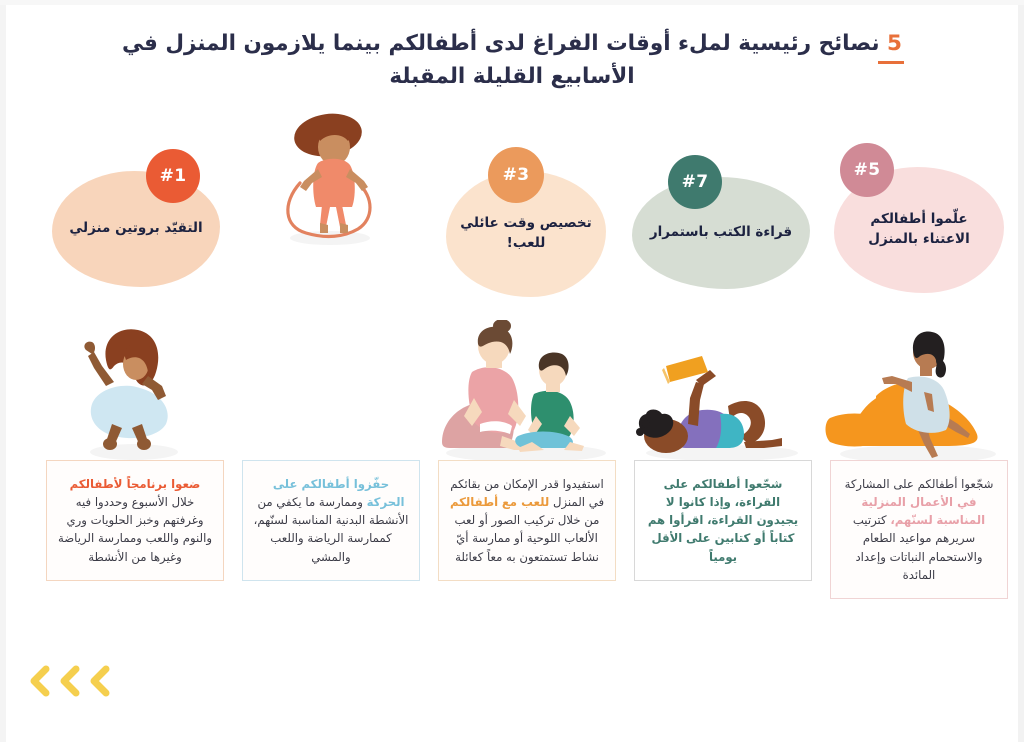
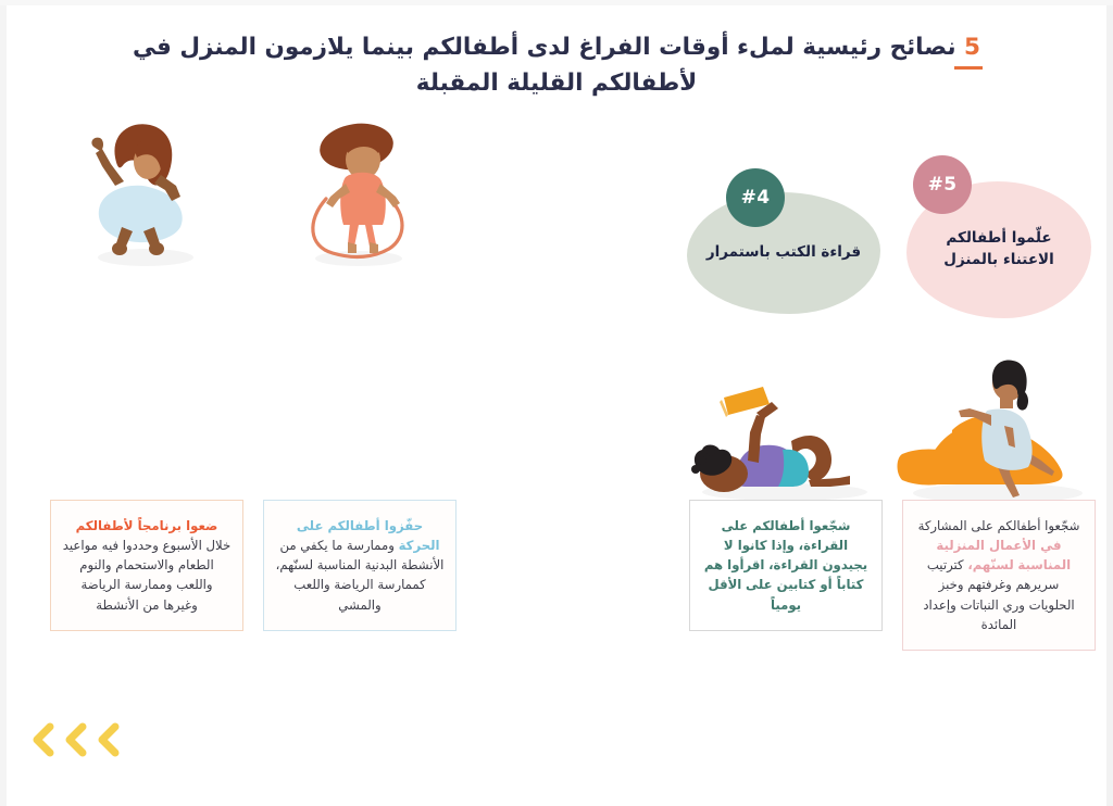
- 5 نصائح رئيسية لملء أوقات الفراغ لدى أطفالكم بينما يلازمون المنزل في الأسابيع القليلة المقبلة
+ 5 نصائح رئيسية لملء أوقات الفراغ لدى أطفالكم بينما يلازمون المنزل في لأطفالكم القليلة المقبلة
  علّموا أطفالكم الاعتناء بالمنزل
  #5
- شجّعوا أطفالكم على المشاركة في الأعمال المنزلية المناسبة لسنّهم، كترتيب سريرهم مواعيد الطعام والاستحمام النباتات وإعداد المائدة
+ شجّعوا أطفالكم على المشاركة في الأعمال المنزلية المناسبة لسنّهم، كترتيب سريرهم وغرفتهم وخبز الحلويات وري النباتات وإعداد المائدة
  قراءة الكتب باستمرار
- #7
+ #4
  شجّعوا أطفالكم على القراءة، وإذا كانوا لا يجيدون القراءة، اقرأوا هم كتاباً أو كتابين على الأقل يومياً
- تخصيص وقت عائلي للعب!
- #3
- استفيدوا قدر الإمكان من بقائكم في المنزل للعب مع أطفالكم من خلال تركيب الصور أو لعب الألعاب اللوحية أو ممارسة أيّ نشاط تستمتعون به معاً كعائلة
  حفّزوا أطفالكم على الحركة وممارسة ما يكفي من الأنشطة البدنية المناسبة لسنّهم، كممارسة الرياضة واللعب والمشي
- التقيّد بروتين منزلي
- #1
- ضعوا برنامجاً لأطفالكم خلال الأسبوع وحددوا فيه وغرفتهم وخبز الحلويات وري والنوم واللعب وممارسة الرياضة وغيرها من الأنشطة
+ ضعوا برنامجاً لأطفالكم خلال الأسبوع وحددوا فيه مواعيد الطعام والاستحمام والنوم واللعب وممارسة الرياضة وغيرها من الأنشطة
